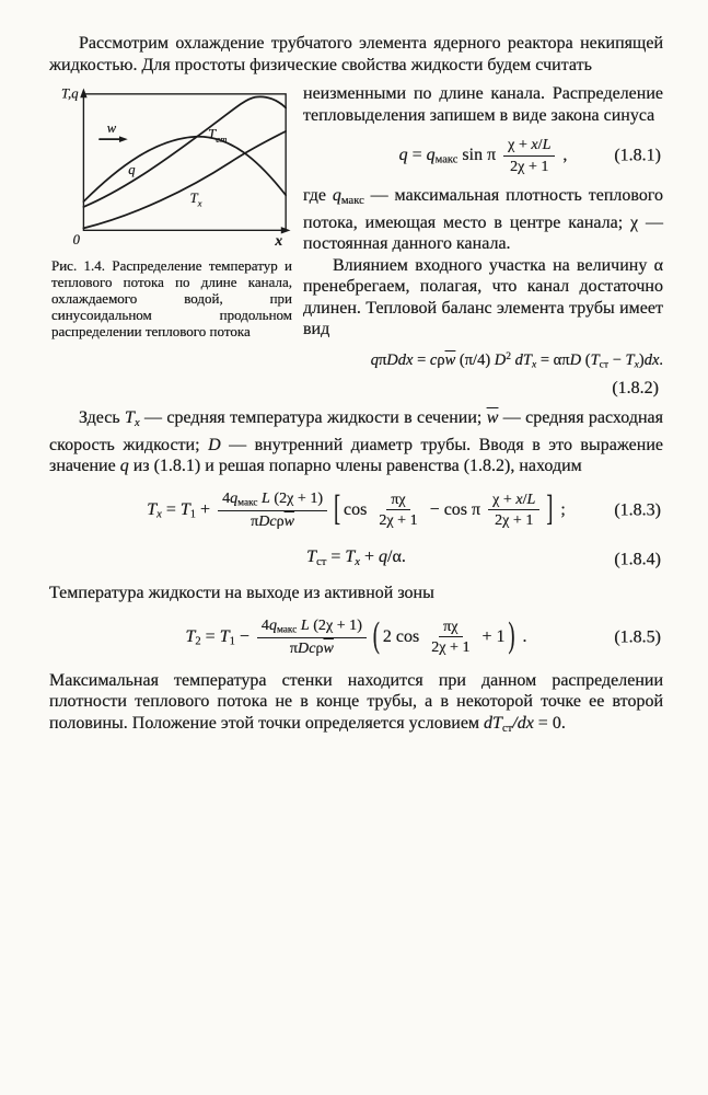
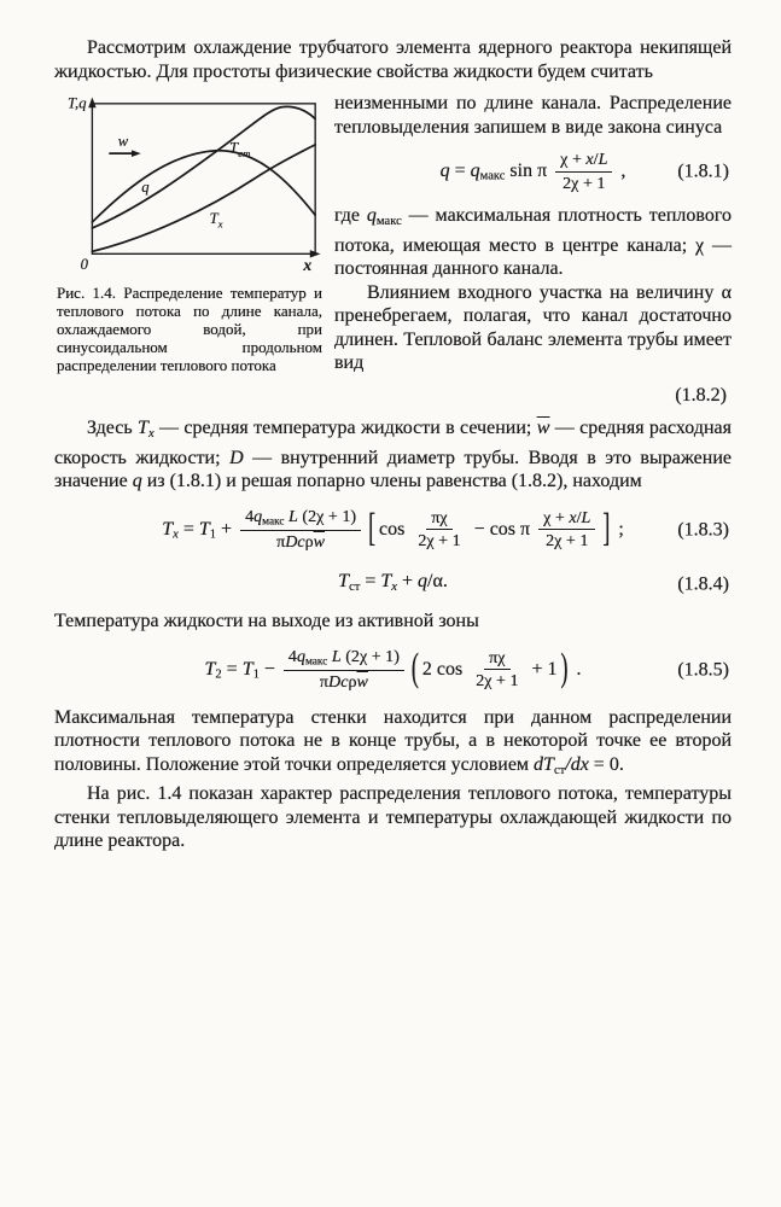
  Рассмотрим охлаждение трубчатого элемента ядерного реактора некипящей жидкостью. Для простоты физические свойства жидкости будем считать
  T,q
  0
  x
  w
  q
  Tст
  Tx
  Рис. 1.4. Распределение температур и теплового потока по длине канала, охлаждаемого водой, при синусоидальном продольном распределении теплового потока
  неизменными по длине канала. Распределение тепловыделения запишем в виде закона синуса
  q = qмакс sin π
  χ + x/L
  2χ + 1
  ,
  (1.8.1)
  где qмакс — максимальная плотность теплового потока, имеющая место в центре канала; χ — постоянная данного канала.
  Влиянием входного участка на величину α пренебрегаем, полагая, что канал достаточно длинен. Тепловой баланс элемента трубы имеет вид
- qπDdx = cρw (π/4) D2 dTx = απD (Tст − Tx)dx.
  (1.8.2)
  Здесь Tx — средняя температура жидкости в сечении; w — средняя расходная скорость жидкости; D — внутренний диаметр трубы. Вводя в это выражение значение q из (1.8.1) и решая попарно члены равенства (1.8.2), находим
  Tx = T1 +
  4qмакс L (2χ + 1)
  πDcρw
  [ cos
  πχ
  2χ + 1
  − cos π
  χ + x/L
  2χ + 1
  ] ;
  (1.8.3)
  Tст = Tx + q/α.
  (1.8.4)
  Температура жидкости на выходе из активной зоны
  T2 = T1 −
  4qмакс L (2χ + 1)
  πDcρw
  ( 2 cos
  πχ
  2χ + 1
  + 1 ) .
  (1.8.5)
  Максимальная температура стенки находится при данном распределении плотности теплового потока не в конце трубы, а в некоторой точке ее второй половины. Положение этой точки определяется условием dTст/dx = 0.
+ На рис. 1.4 показан характер распределения теплового потока, температуры стенки тепловыделяющего элемента и температуры охлаждающей жидкости по длине реактора.
